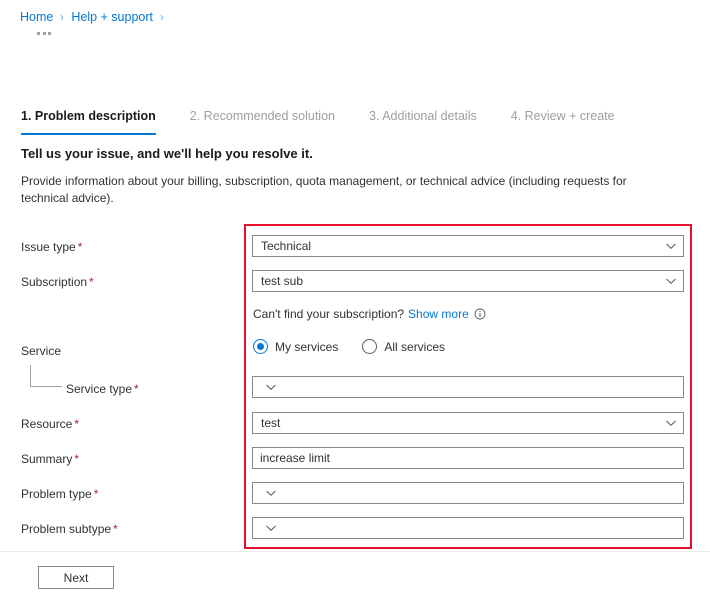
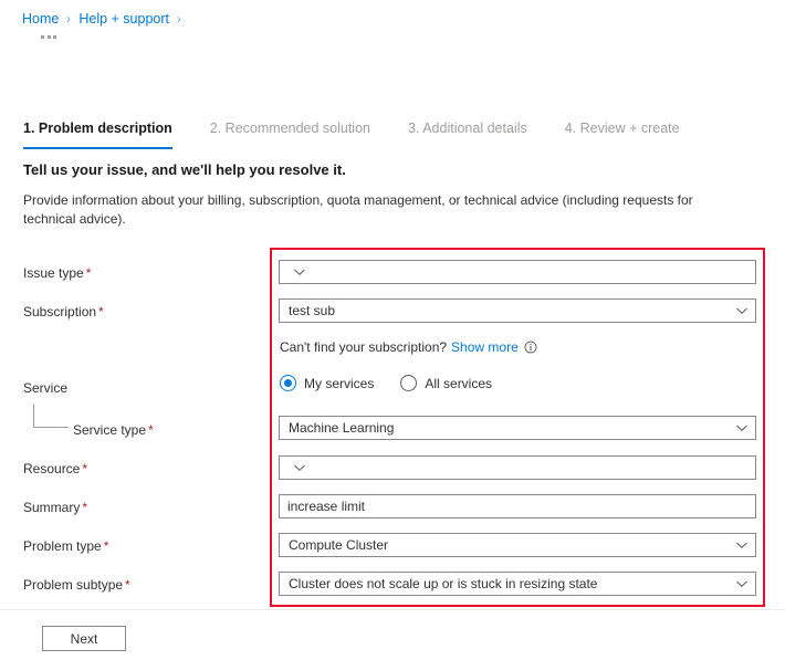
  Home
  ›
  Help + support
  ›
  1. Problem description
  2. Recommended solution
  3. Additional details
  4. Review + create
  Tell us your issue, and we'll help you resolve it.
  Provide information about your billing, subscription, quota management, or technical advice (including requests for technical advice).
  Issue type *
- Technical
  Subscription *
  test sub
  Can't find your subscription?
  Show more
  My services
  All services
  Service
  Service type *
+ Machine Learning
  Resource *
- test
  Summary *
  increase limit
  Problem type *
+ Compute Cluster
  Problem subtype *
+ Cluster does not scale up or is stuck in resizing state
  Next
